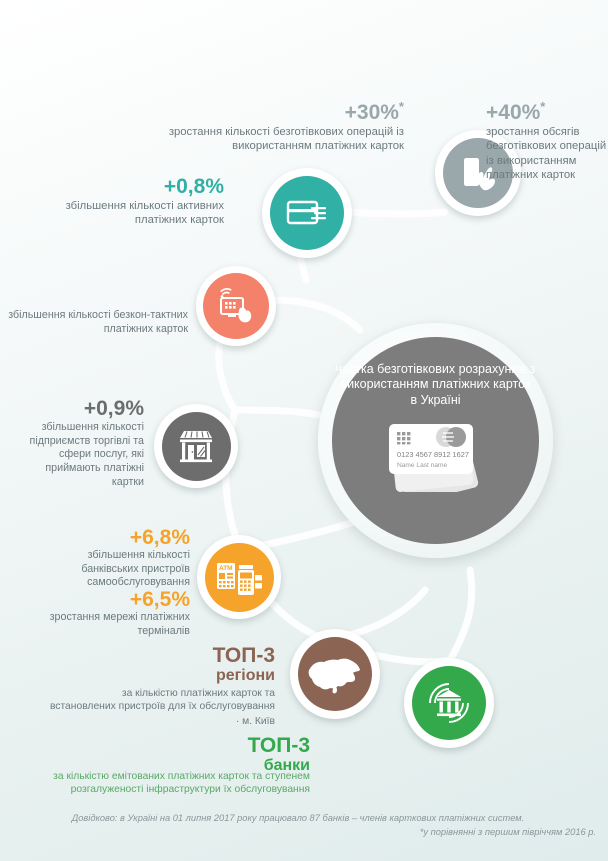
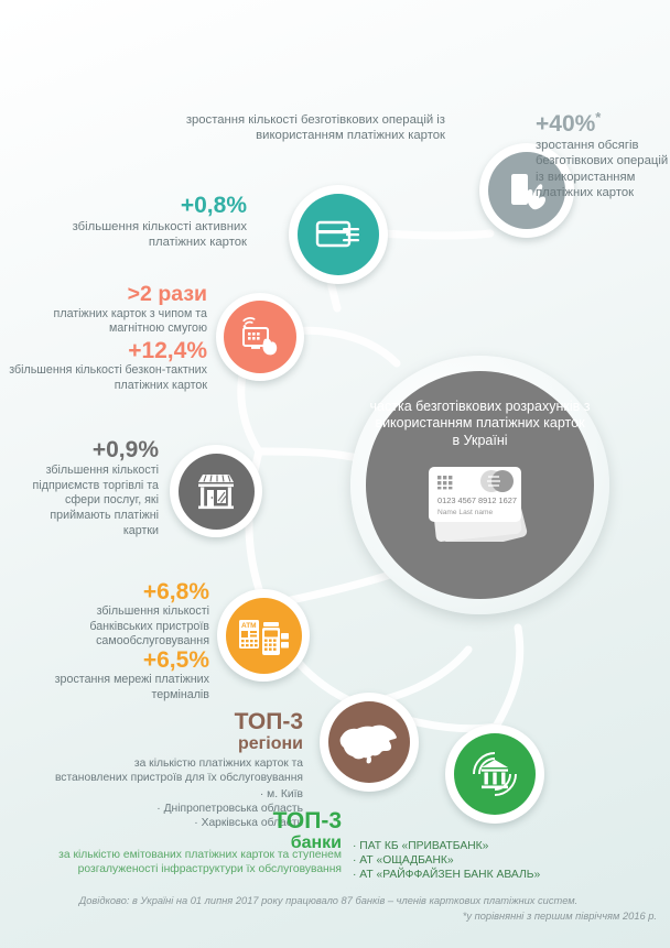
- +30%*
  зростання кількості безготівкових операцій із використанням платіжних карток
  +40%*
  зростання обсягів безготівкових операцій із використанням платіжних карток
  +0,8%
  збільшення кількості активних платіжних карток
+ >2 рази
+ платіжних карток з чипом та магнітною смугою
+ +12,4%
  збільшення кількості безкон-тактних платіжних карток
  +0,9%
  збільшення кількості підприємств торгівлі та сфери послуг, які приймають платіжні картки
  +6,8%
  збільшення кількості банківських пристроїв самообслуговування
  +6,5%
  зростання мережі платіжних терміналів
  частка безготівкових розрахунків з використанням платіжних карток в Україні
  0123 4567 8912 1627
  ТОП-3
  регіони
  за кількістю платіжних карток та
  встановлених пристроїв для їх обслуговування
  · м. Київ
+ · Дніпропетровська область
+ · Харківська область
  ТОП-3
  банки
  за кількістю емітованих платіжних карток та ступенем
  розгалуженості інфраструктури їх обслуговування
+ · ПАТ КБ «ПРИВАТБАНК»
+ · АТ «ОЩАДБАНК»
+ · АТ «РАЙФФАЙЗЕН БАНК АВАЛЬ»
  Довідково: в Україні на 01 липня 2017 року працювало 87 банків – членів карткових платіжних систем.
  *у порівнянні з першим півріччям 2016 р.
